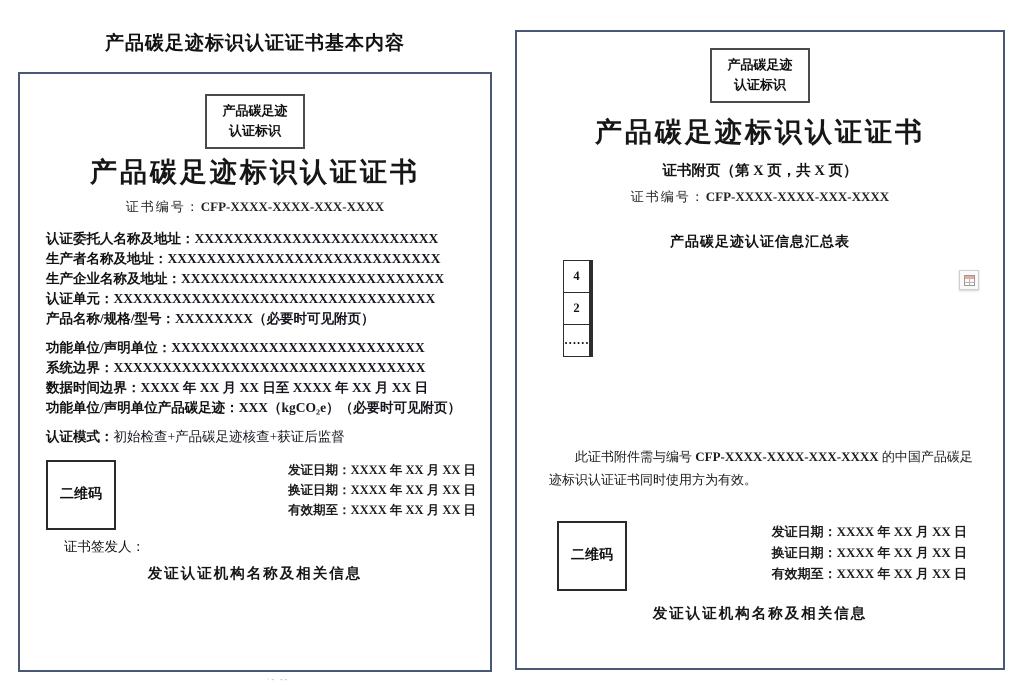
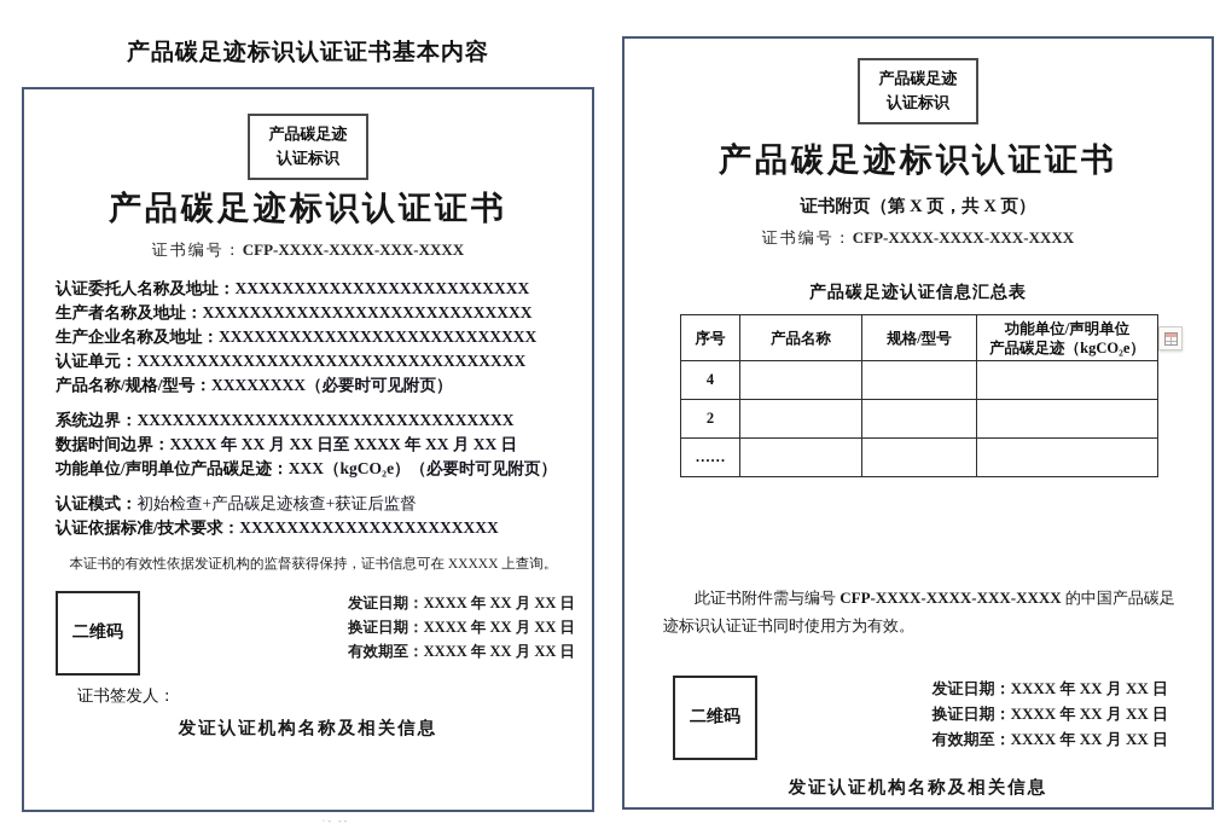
  产品碳足迹标识认证证书基本内容
  产品碳足迹
  认证标识
  产品碳足迹标识认证证书
  证书编号：CFP-XXXX-XXXX-XXX-XXXX
  认证委托人名称及地址：XXXXXXXXXXXXXXXXXXXXXXXXX
  生产者名称及地址：XXXXXXXXXXXXXXXXXXXXXXXXXXXX
  生产企业名称及地址：XXXXXXXXXXXXXXXXXXXXXXXXXXX
  认证单元：XXXXXXXXXXXXXXXXXXXXXXXXXXXXXXXXX
  产品名称/规格/型号：XXXXXXXX（必要时可见附页）
- 功能单位/声明单位：XXXXXXXXXXXXXXXXXXXXXXXXXX
  系统边界：XXXXXXXXXXXXXXXXXXXXXXXXXXXXXXXX
  数据时间边界：XXXX 年 XX 月 XX 日至 XXXX 年 XX 月 XX 日
  功能单位/声明单位产品碳足迹：XXX（kgCO₂e）（必要时可见附页）
  认证模式：初始检查+产品碳足迹核查+获证后监督
+ 认证依据标准/技术要求：XXXXXXXXXXXXXXXXXXXXXX
+ 本证书的有效性依据发证机构的监督获得保持，证书信息可在 XXXXX 上查询。
  二维码
  发证日期：XXXX 年 XX 月 XX 日
  换证日期：XXXX 年 XX 月 XX 日
  有效期至：XXXX 年 XX 月 XX 日
  证书签发人：
  发证认证机构名称及相关信息
  产品碳足迹
  认证标识
  产品碳足迹标识认证证书
  证书附页（第 X 页，共 X 页）
  证书编号：CFP-XXXX-XXXX-XXX-XXXX
  产品碳足迹认证信息汇总表
+ 序号	产品名称	规格/型号	功能单位/声明单位 产品碳足迹（kgCO₂e）
  4
  2
  ……
  此证书附件需与编号 CFP-XXXX-XXXX-XXX-XXXX 的中国产品碳足迹标识认证证书同时使用方为有效。
  二维码
  发证日期：XXXX 年 XX 月 XX 日
  换证日期：XXXX 年 XX 月 XX 日
  有效期至：XXXX 年 XX 月 XX 日
  发证认证机构名称及相关信息
  ·- --
